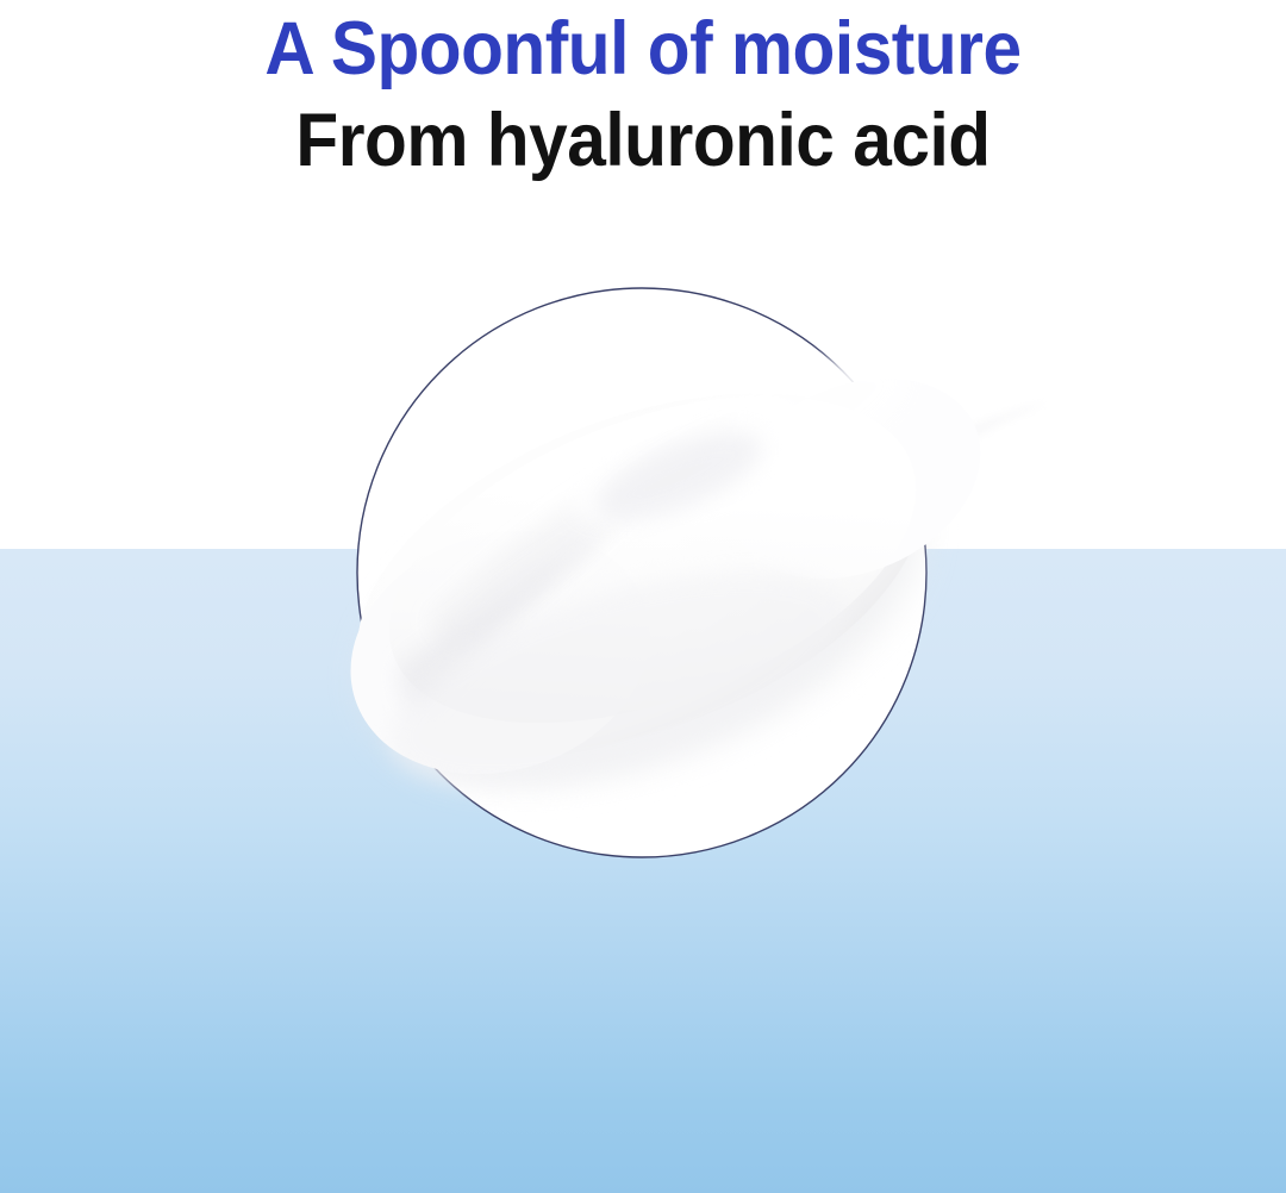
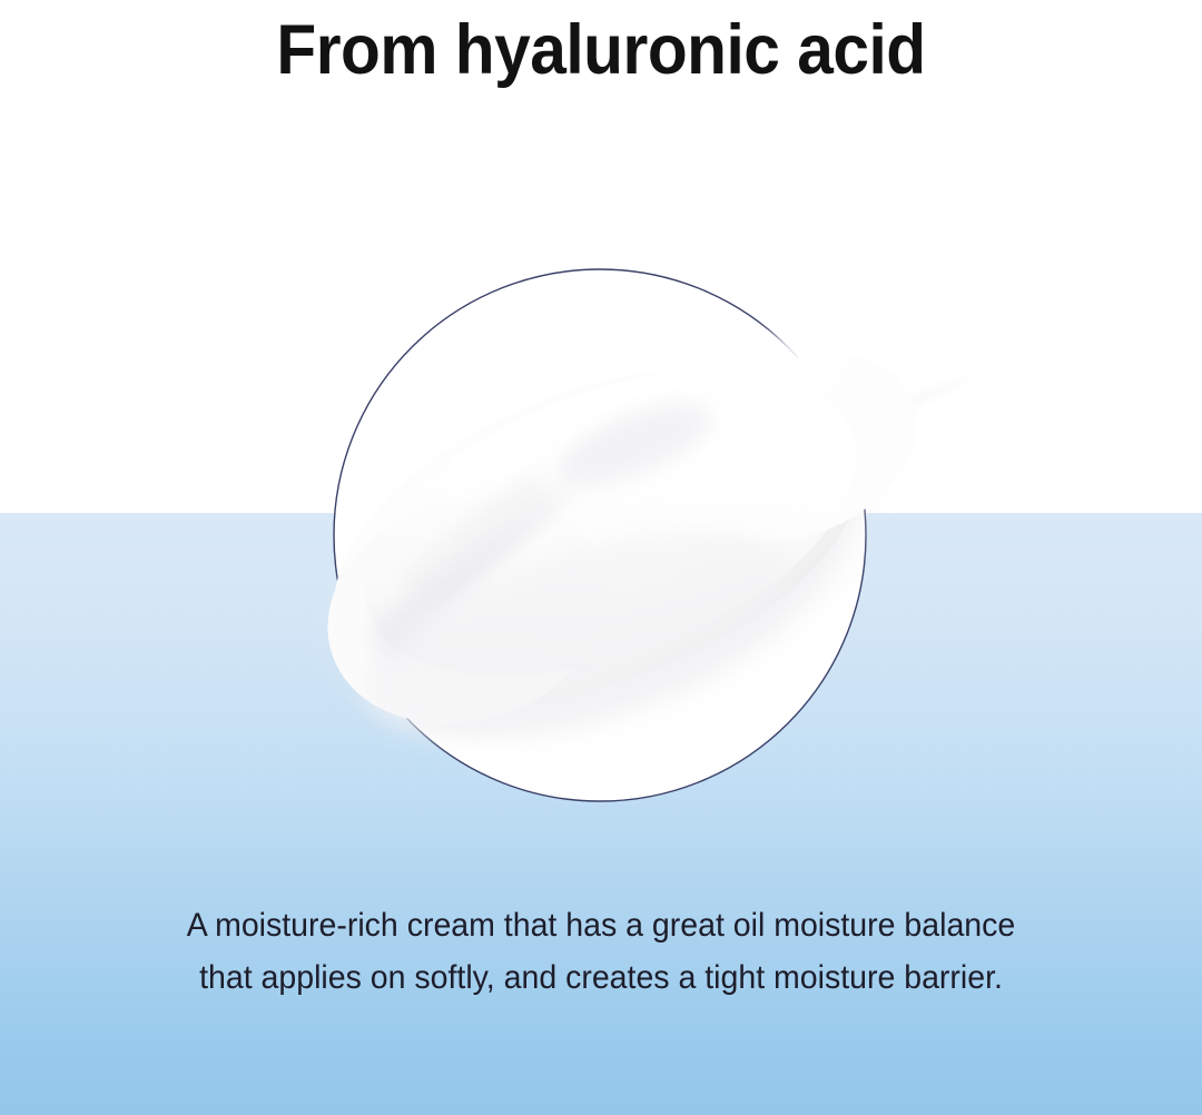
- A Spoonful of moisture
  From hyaluronic acid
+ A moisture-rich cream that has a great oil moisture balance
+ that applies on softly, and creates a tight moisture barrier.
